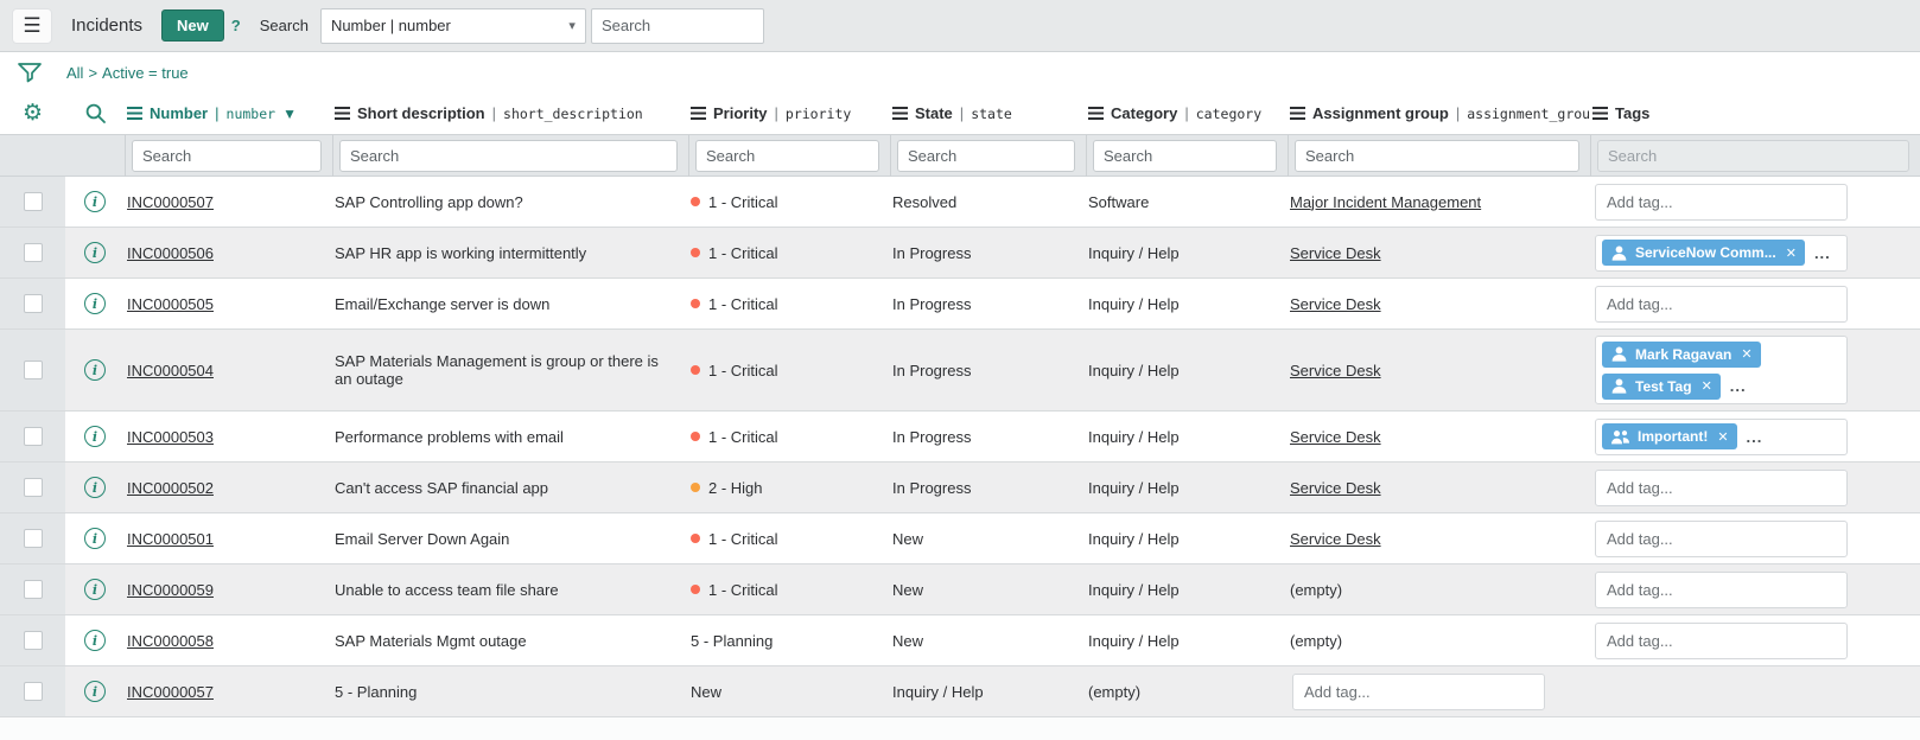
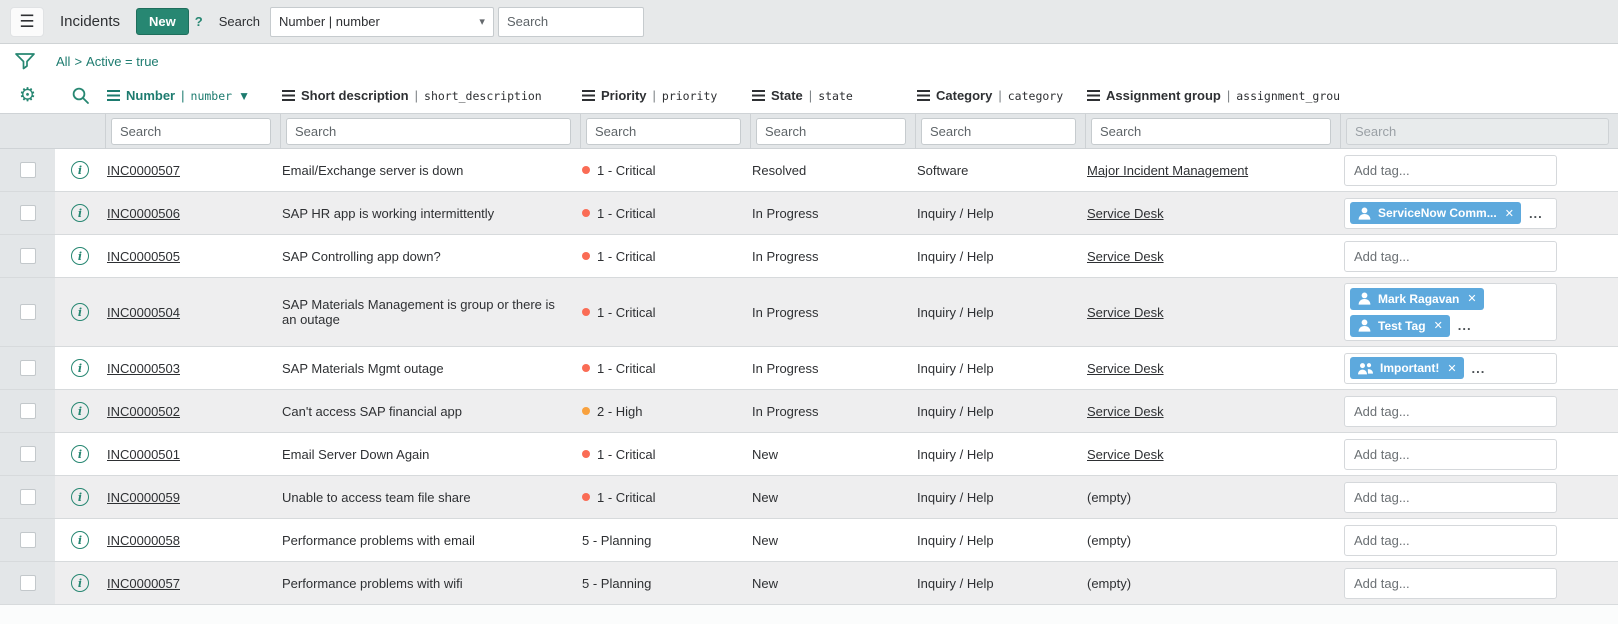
  ☰
  Incidents
  New
  ?
  Search
  Number | number
  ▾
  Search
  All > Active = true
  ⚙
  Number
  |
  number
  ▼
  Short description
  |
  short_description
  Priority
  |
  priority
  State
  |
  state
  Category
  |
  category
  Assignment group
  |
  assignment_grou
- Tags
  Search
  Search
  Search
  Search
  Search
  Search
  Search
  i
  INC0000507
- SAP Controlling app down?
+ Email/Exchange server is down
  1 - Critical
  Resolved
  Software
  Major Incident Management
  Add tag...
  i
  INC0000506
  SAP HR app is working intermittently
  1 - Critical
  In Progress
  Inquiry / Help
  Service Desk
  ServiceNow Comm...
  ✕
  ...
  i
  INC0000505
- Email/Exchange server is down
+ SAP Controlling app down?
  1 - Critical
  In Progress
  Inquiry / Help
  Service Desk
  Add tag...
  i
  INC0000504
  SAP Materials Management is group or there is an outage
  1 - Critical
  In Progress
  Inquiry / Help
  Service Desk
  Mark Ragavan
  ✕
  Test Tag
  ✕
  ...
  i
  INC0000503
- Performance problems with email
+ SAP Materials Mgmt outage
  1 - Critical
  In Progress
  Inquiry / Help
  Service Desk
  Important!
  ✕
  ...
  i
  INC0000502
  Can't access SAP financial app
  2 - High
  In Progress
  Inquiry / Help
  Service Desk
  Add tag...
  i
  INC0000501
  Email Server Down Again
  1 - Critical
  New
  Inquiry / Help
  Service Desk
  Add tag...
  i
  INC0000059
  Unable to access team file share
  1 - Critical
  New
  Inquiry / Help
  (empty)
  Add tag...
  i
  INC0000058
- SAP Materials Mgmt outage
+ Performance problems with email
  5 - Planning
  New
  Inquiry / Help
  (empty)
  Add tag...
  i
  INC0000057
+ Performance problems with wifi
  5 - Planning
  New
  Inquiry / Help
  (empty)
  Add tag...
